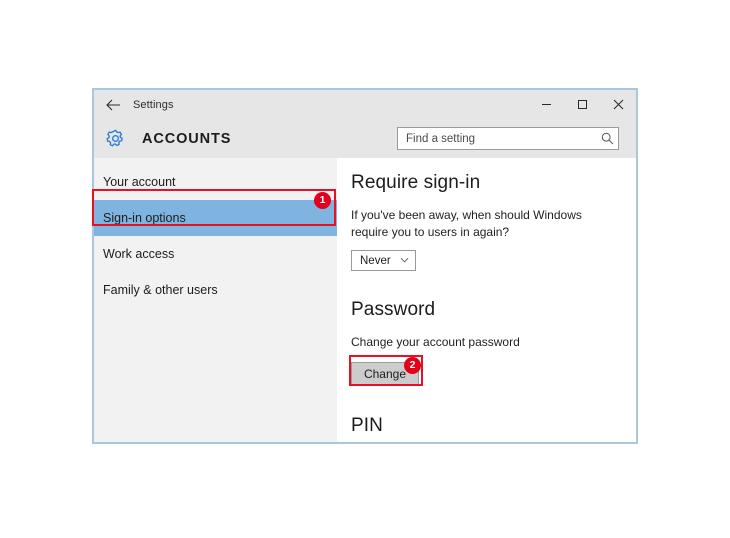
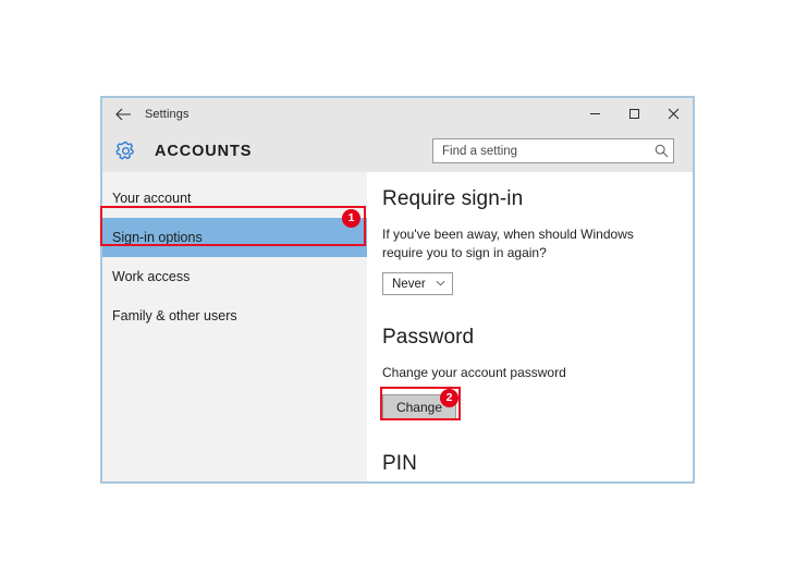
  Settings
  ACCOUNTS
  Find a setting
  Your account
  Sign-in options
  Work access
  Family & other users
  Require sign-in
- If you've been away, when should Windows require you to users in again?
+ If you've been away, when should Windows require you to sign in again?
  Never
  Password
  Change your account password
  Change
  PIN
  1
  2
